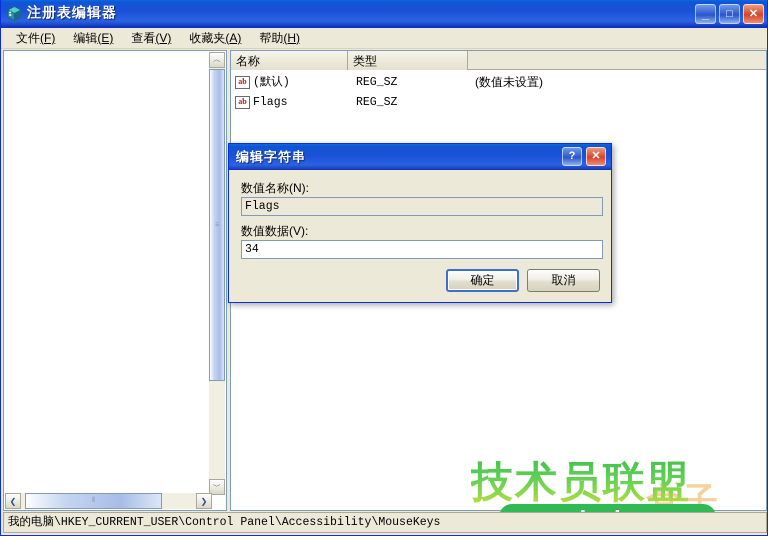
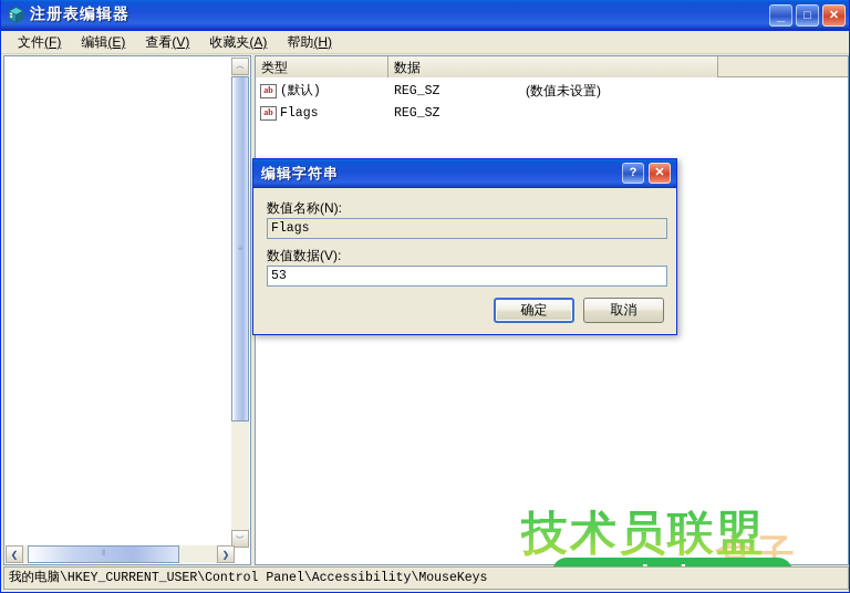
  注册表编辑器
  _
  □
  ✕
  文件(F)
  编辑(E)
  查看(V)
  收藏夹(A)
  帮助(H)
  ︿
  ﹀
  ❮
  ❯
- 名称
  类型
+ 数据
  ab
  (默认)
  REG_SZ
  (数值未设置)
  ab
  Flags
  REG_SZ
  编辑字符串
  ?
  ✕
  数值名称(N):
  Flags
  数值数据(V):
- 34
+ 53
  确定
  取消
  技术员联盟
  我的电脑\HKEY_CURRENT_USER\Control Panel\Accessibility\MouseKeys
